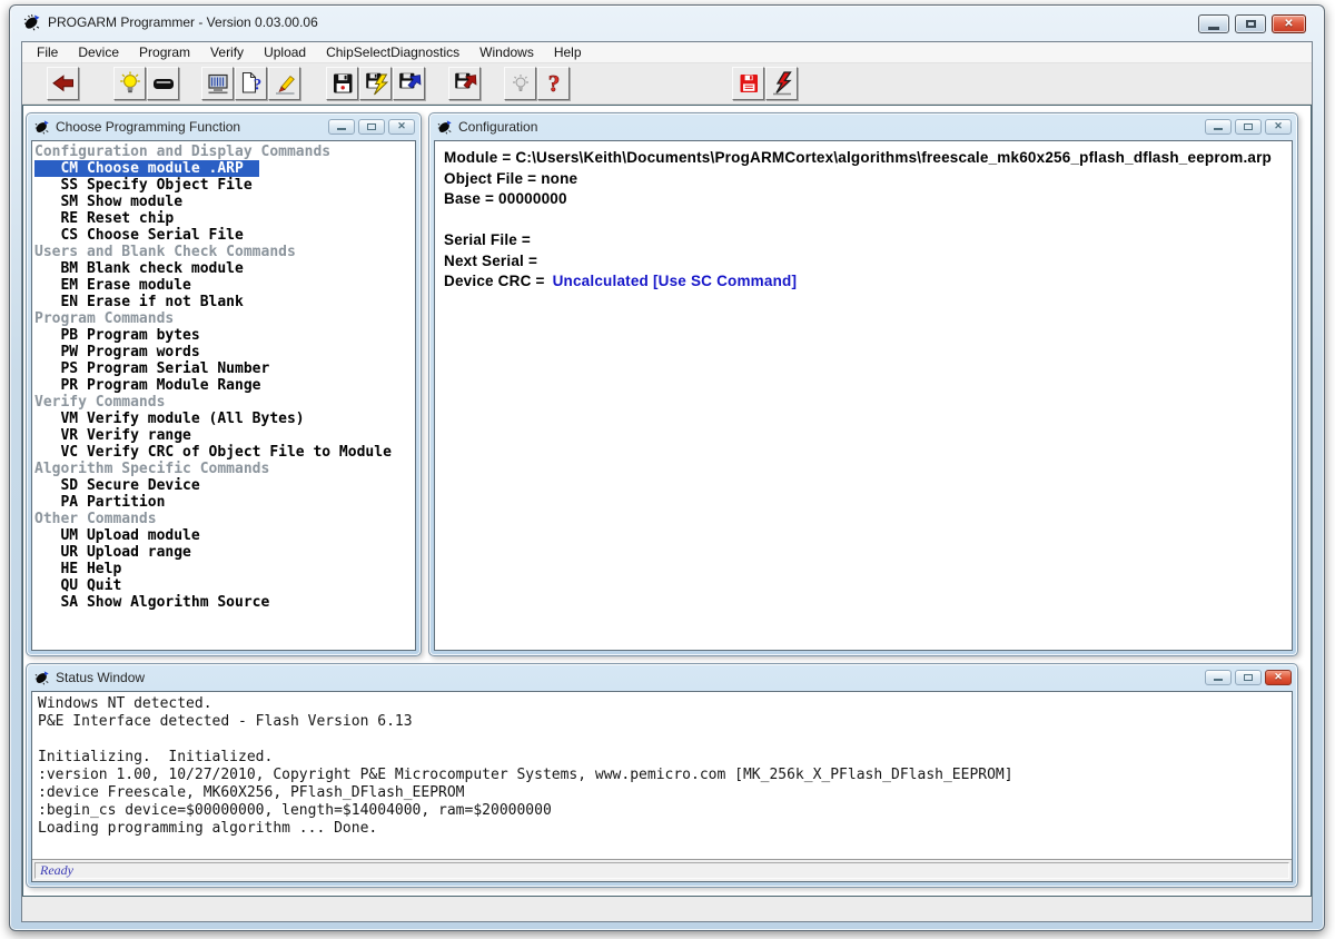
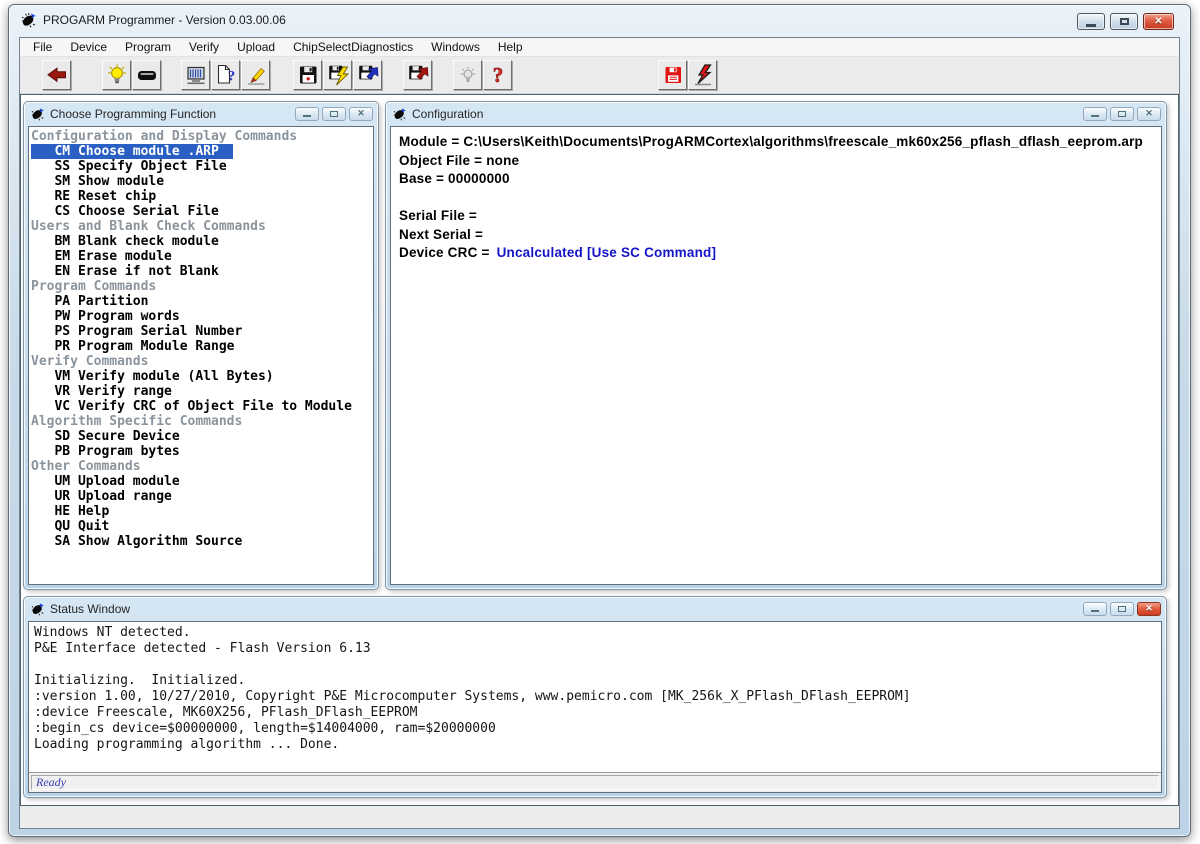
  PROGARM Programmer - Version 0.03.00.06
  ✕
  File
  Device
  Program
  Verify
  Upload
  ChipSelectDiagnostics
  Windows
  Help
  ?
  ?
  Choose Programming Function
  ✕
  Configuration and Display Commands
  CM Choose module .ARP
  SS Specify Object File
  SM Show module
  RE Reset chip
  CS Choose Serial File
  Users and Blank Check Commands
  BM Blank check module
  EM Erase module
  EN Erase if not Blank
  Program Commands
- PB Program bytes
+ PA Partition
  PW Program words
  PS Program Serial Number
  PR Program Module Range
  Verify Commands
  VM Verify module (All Bytes)
  VR Verify range
  VC Verify CRC of Object File to Module
  Algorithm Specific Commands
  SD Secure Device
- PA Partition
+ PB Program bytes
  Other Commands
  UM Upload module
  UR Upload range
  HE Help
  QU Quit
  SA Show Algorithm Source
  Configuration
  ✕
  Module = C:\Users\Keith\Documents\ProgARMCortex\algorithms\freescale_mk60x256_pflash_dflash_eeprom.arp
  Object File = none
  Base = 00000000
  Serial File =
  Next Serial =
  Device CRC = Uncalculated [Use SC Command]
  Status Window
  ✕
  Windows NT detected.
  P&E Interface detected - Flash Version 6.13
  Initializing. Initialized.
  :version 1.00, 10/27/2010, Copyright P&E Microcomputer Systems, www.pemicro.com [MK_256k_X_PFlash_DFlash_EEPROM]
  :device Freescale, MK60X256, PFlash_DFlash_EEPROM
  :begin_cs device=$00000000, length=$14004000, ram=$20000000
  Loading programming algorithm ... Done.
  Ready
